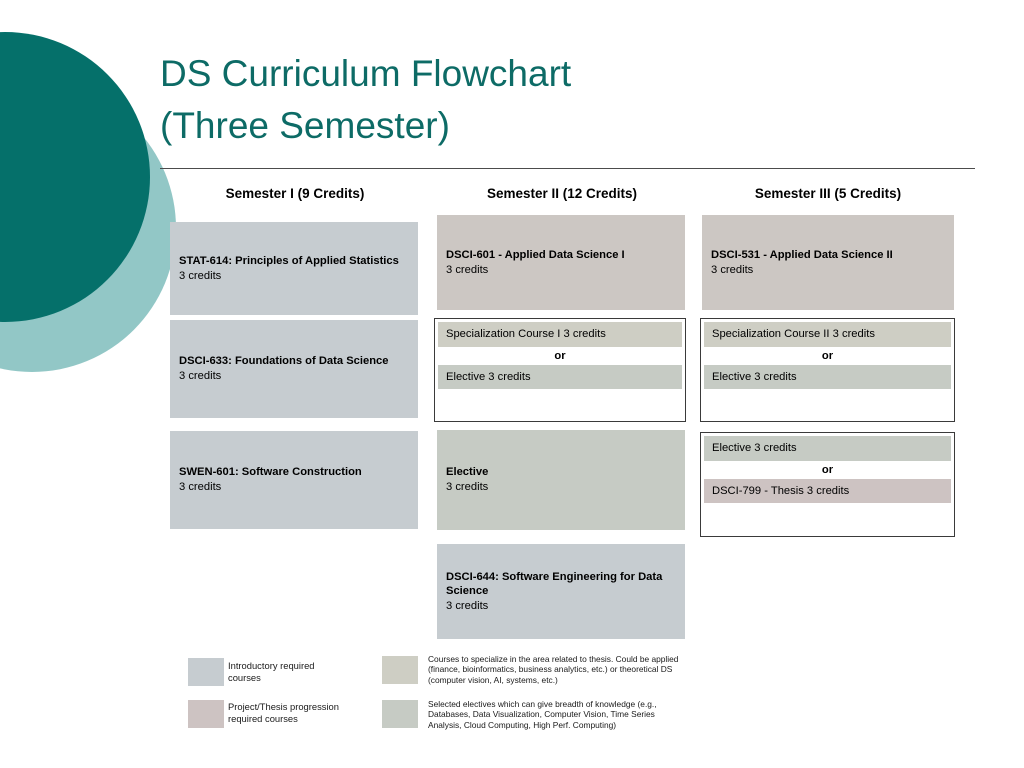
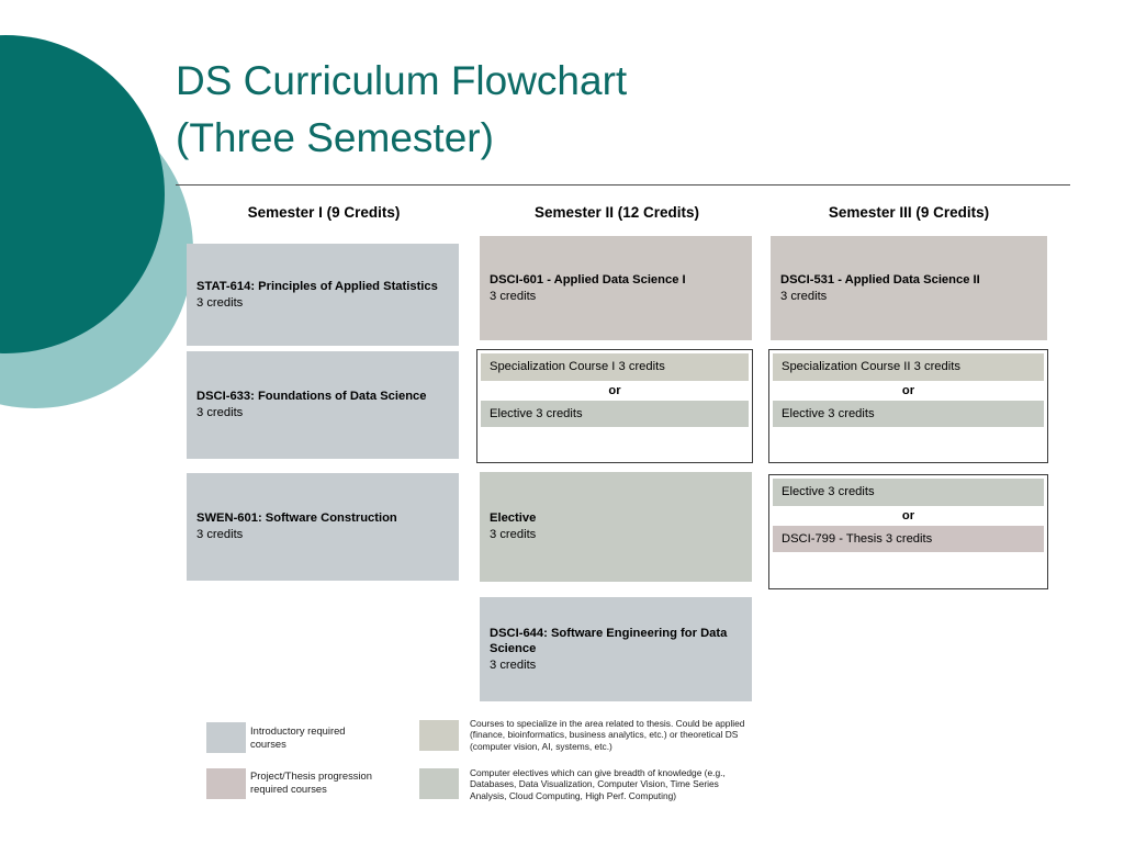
  DS Curriculum Flowchart
  (Three Semester)
  Semester I (9 Credits)
  Semester II (12 Credits)
- Semester III (5 Credits)
+ Semester III (9 Credits)
  STAT-614: Principles of Applied Statistics
  3 credits
  DSCI-633: Foundations of Data Science
  3 credits
  SWEN-601: Software Construction
  3 credits
  DSCI-601 - Applied Data Science I
  3 credits
  Specialization Course I 3 credits
  or
  Elective 3 credits
  Elective
  3 credits
  DSCI-644: Software Engineering for Data Science
  3 credits
  DSCI-531 - Applied Data Science II
  3 credits
  Specialization Course II 3 credits
  or
  Elective 3 credits
  Elective 3 credits
  or
  DSCI-799 - Thesis 3 credits
  Introductory required courses
  Project/Thesis progression required courses
  Courses to specialize in the area related to thesis. Could be applied (finance, bioinformatics, business analytics, etc.) or theoretical DS (computer vision, AI, systems, etc.)
- Selected electives which can give breadth of knowledge (e.g., Databases, Data Visualization, Computer Vision, Time Series Analysis, Cloud Computing, High Perf. Computing)
+ Computer electives which can give breadth of knowledge (e.g., Databases, Data Visualization, Computer Vision, Time Series Analysis, Cloud Computing, High Perf. Computing)
